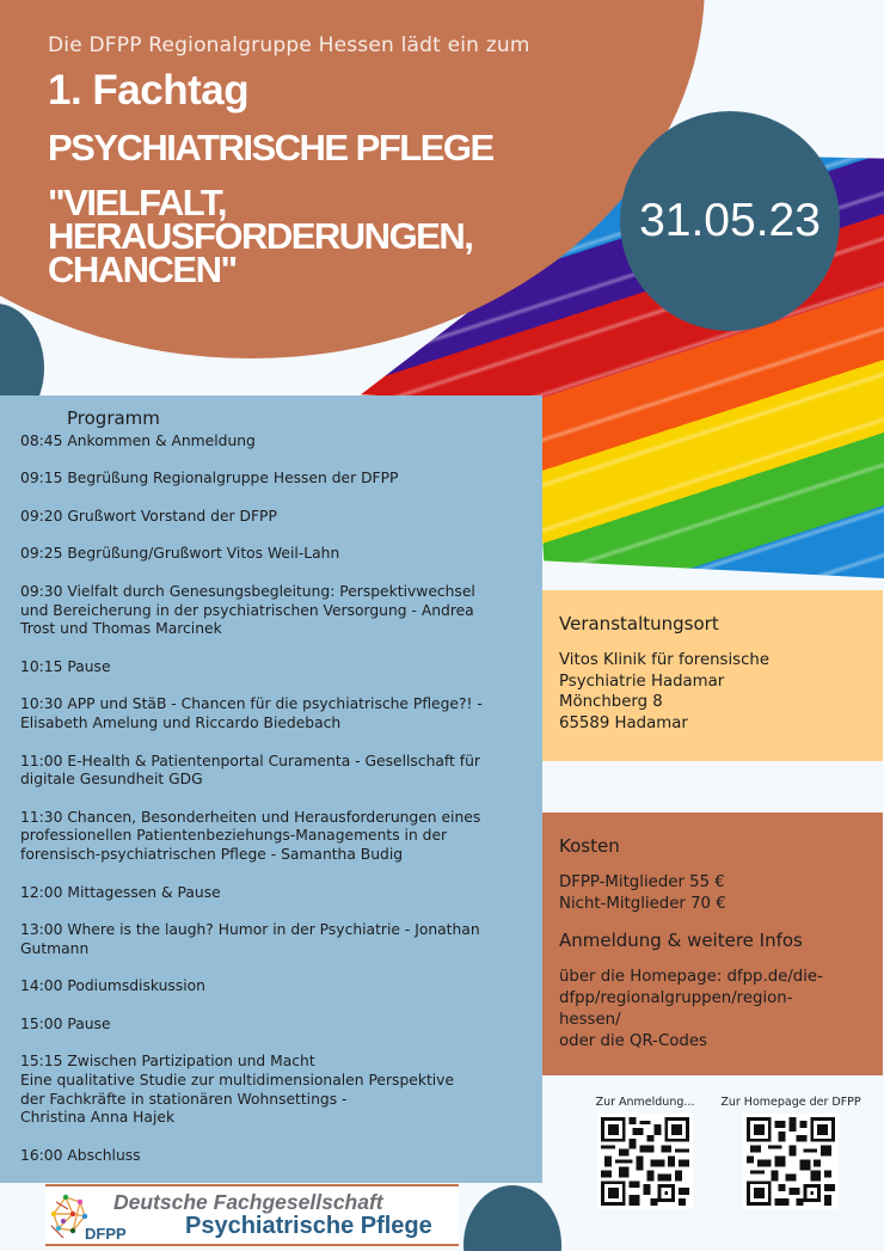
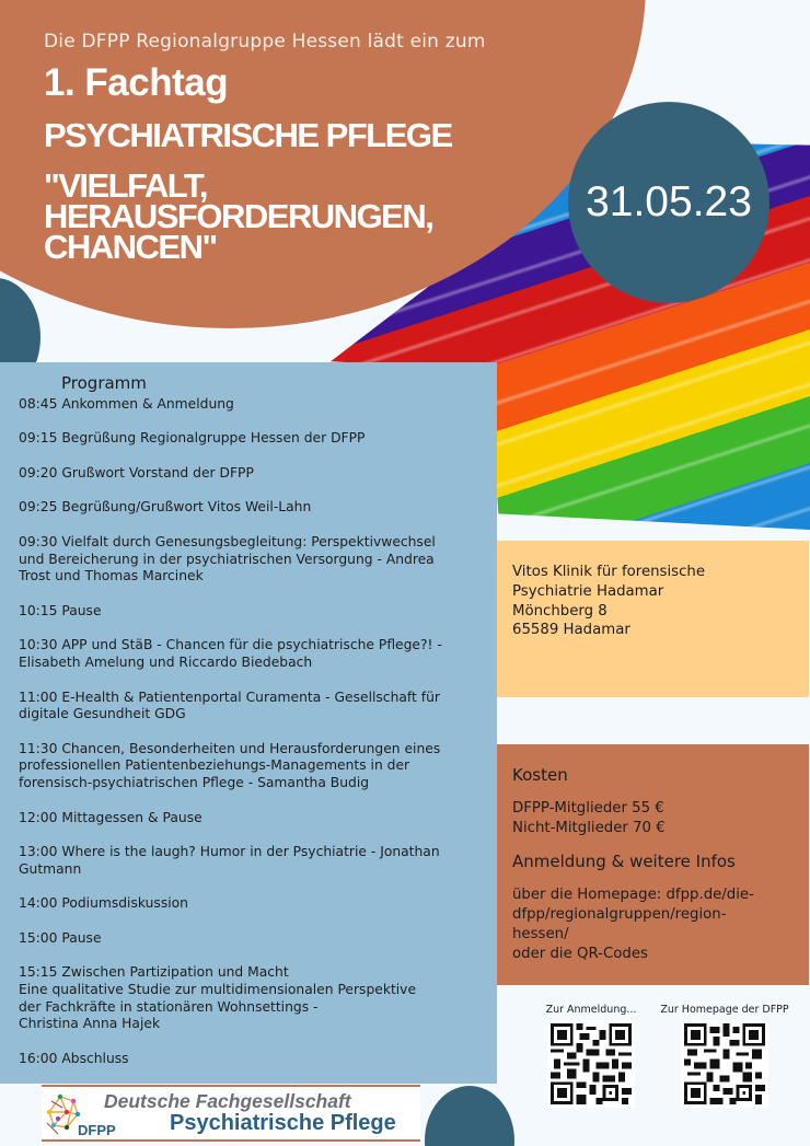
  Die DFPP Regionalgruppe Hessen lädt ein zum
  1. Fachtag
  PSYCHIATRISCHE PFLEGE
  "VIELFALT,
  HERAUSFORDERUNGEN,
  CHANCEN"
  31.05.23
  Programm
  08:45 Ankommen & Anmeldung
  09:15 Begrüßung Regionalgruppe Hessen der DFPP
  09:20 Grußwort Vorstand der DFPP
  09:25 Begrüßung/Grußwort Vitos Weil-Lahn
  09:30 Vielfalt durch Genesungsbegleitung: Perspektivwechsel
  und Bereicherung in der psychiatrischen Versorgung - Andrea
  Trost und Thomas Marcinek
  10:15 Pause
  10:30 APP und StäB - Chancen für die psychiatrische Pflege?! -
  Elisabeth Amelung und Riccardo Biedebach
  11:00 E-Health & Patientenportal Curamenta - Gesellschaft für
  digitale Gesundheit GDG
  11:30 Chancen, Besonderheiten und Herausforderungen eines
  professionellen Patientenbeziehungs-Managements in der
  forensisch-psychiatrischen Pflege - Samantha Budig
  12:00 Mittagessen & Pause
  13:00 Where is the laugh? Humor in der Psychiatrie - Jonathan
  Gutmann
  14:00 Podiumsdiskussion
  15:00 Pause
  15:15 Zwischen Partizipation und Macht
  Eine qualitative Studie zur multidimensionalen Perspektive
  der Fachkräfte in stationären Wohnsettings -
  Christina Anna Hajek
  16:00 Abschluss
- Veranstaltungsort
  Vitos Klinik für forensische
  Psychiatrie Hadamar
  Mönchberg 8
  65589 Hadamar
  Kosten
  DFPP-Mitglieder 55 €
  Nicht-Mitglieder 70 €
  Anmeldung & weitere Infos
  über die Homepage: dfpp.de/die-
  dfpp/regionalgruppen/region-
  hessen/
  oder die QR-Codes
  Zur Anmeldung...
  Zur Homepage der DFPP
  DFPP
  Deutsche Fachgesellschaft
  Psychiatrische Pflege
